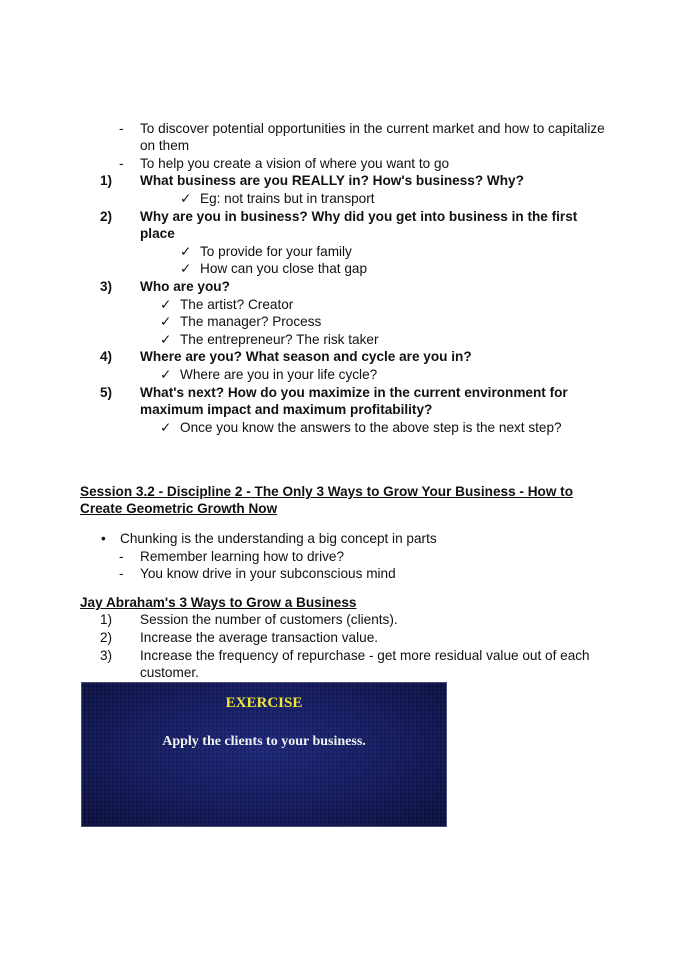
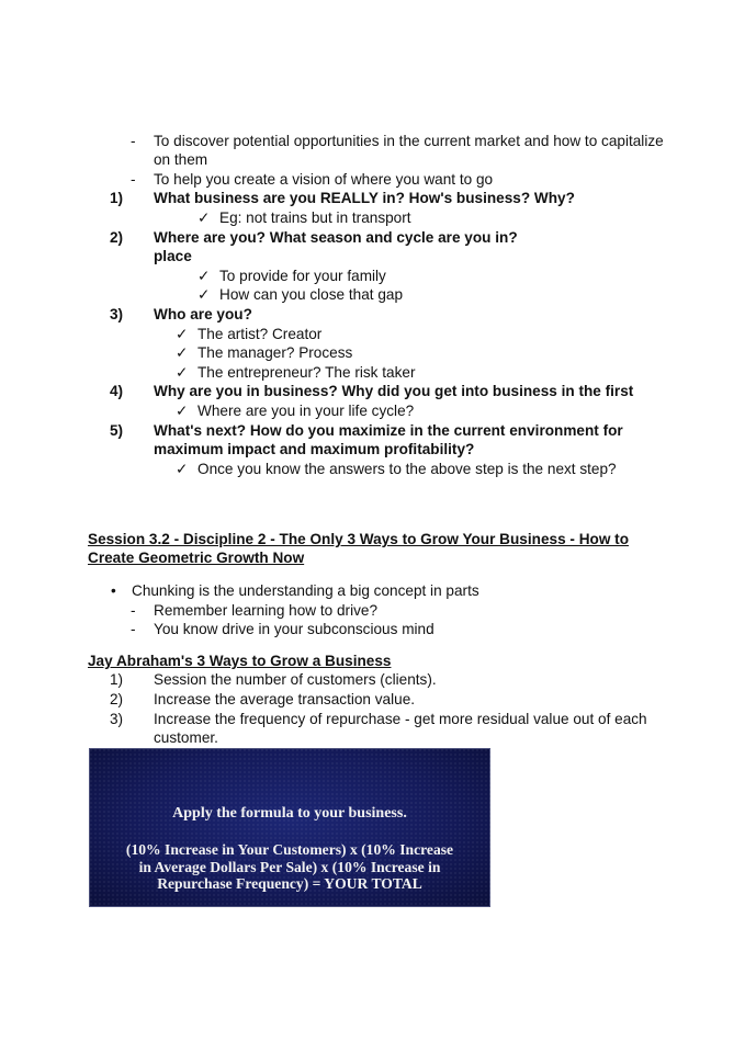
  -
  To discover potential opportunities in the current market and how to capitalize
  on them
  -
  To help you create a vision of where you want to go
  1)
  What business are you REALLY in? How's business? Why?
  ✓
  Eg: not trains but in transport
  2)
- Why are you in business? Why did you get into business in the first
+ Where are you? What season and cycle are you in?
  place
  ✓
  To provide for your family
  ✓
  How can you close that gap
  3)
  Who are you?
  ✓
  The artist? Creator
  ✓
  The manager? Process
  ✓
  The entrepreneur? The risk taker
  4)
- Where are you? What season and cycle are you in?
+ Why are you in business? Why did you get into business in the first
  ✓
  Where are you in your life cycle?
  5)
  What's next? How do you maximize in the current environment for
  maximum impact and maximum profitability?
  ✓
  Once you know the answers to the above step is the next step?
  Session 3.2 - Discipline 2 - The Only 3 Ways to Grow Your Business - How to
  Create Geometric Growth Now
  •
  Chunking is the understanding a big concept in parts
  -
  Remember learning how to drive?
  -
  You know drive in your subconscious mind
  Jay Abraham's 3 Ways to Grow a Business
  1)
  Session the number of customers (clients).
  2)
  Increase the average transaction value.
  3)
  Increase the frequency of repurchase - get more residual value out of each
  customer.
- EXERCISE
- Apply the clients to your business.
+ Apply the formula to your business.
+ (10% Increase in Your Customers) x (10% Increase
+ in Average Dollars Per Sale) x (10% Increase in
+ Repurchase Frequency) = YOUR TOTAL
